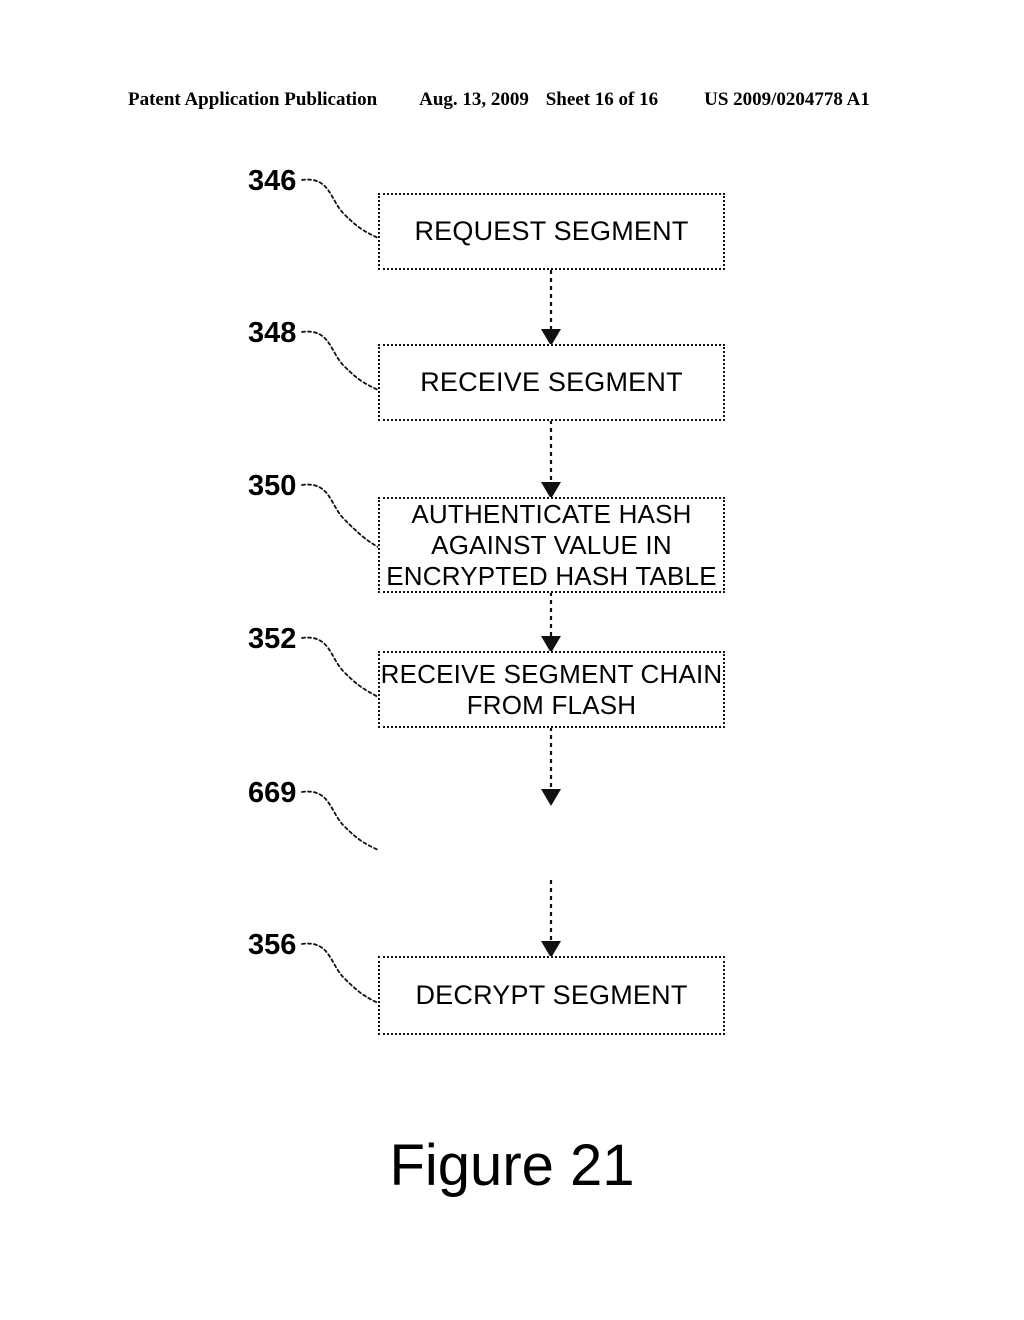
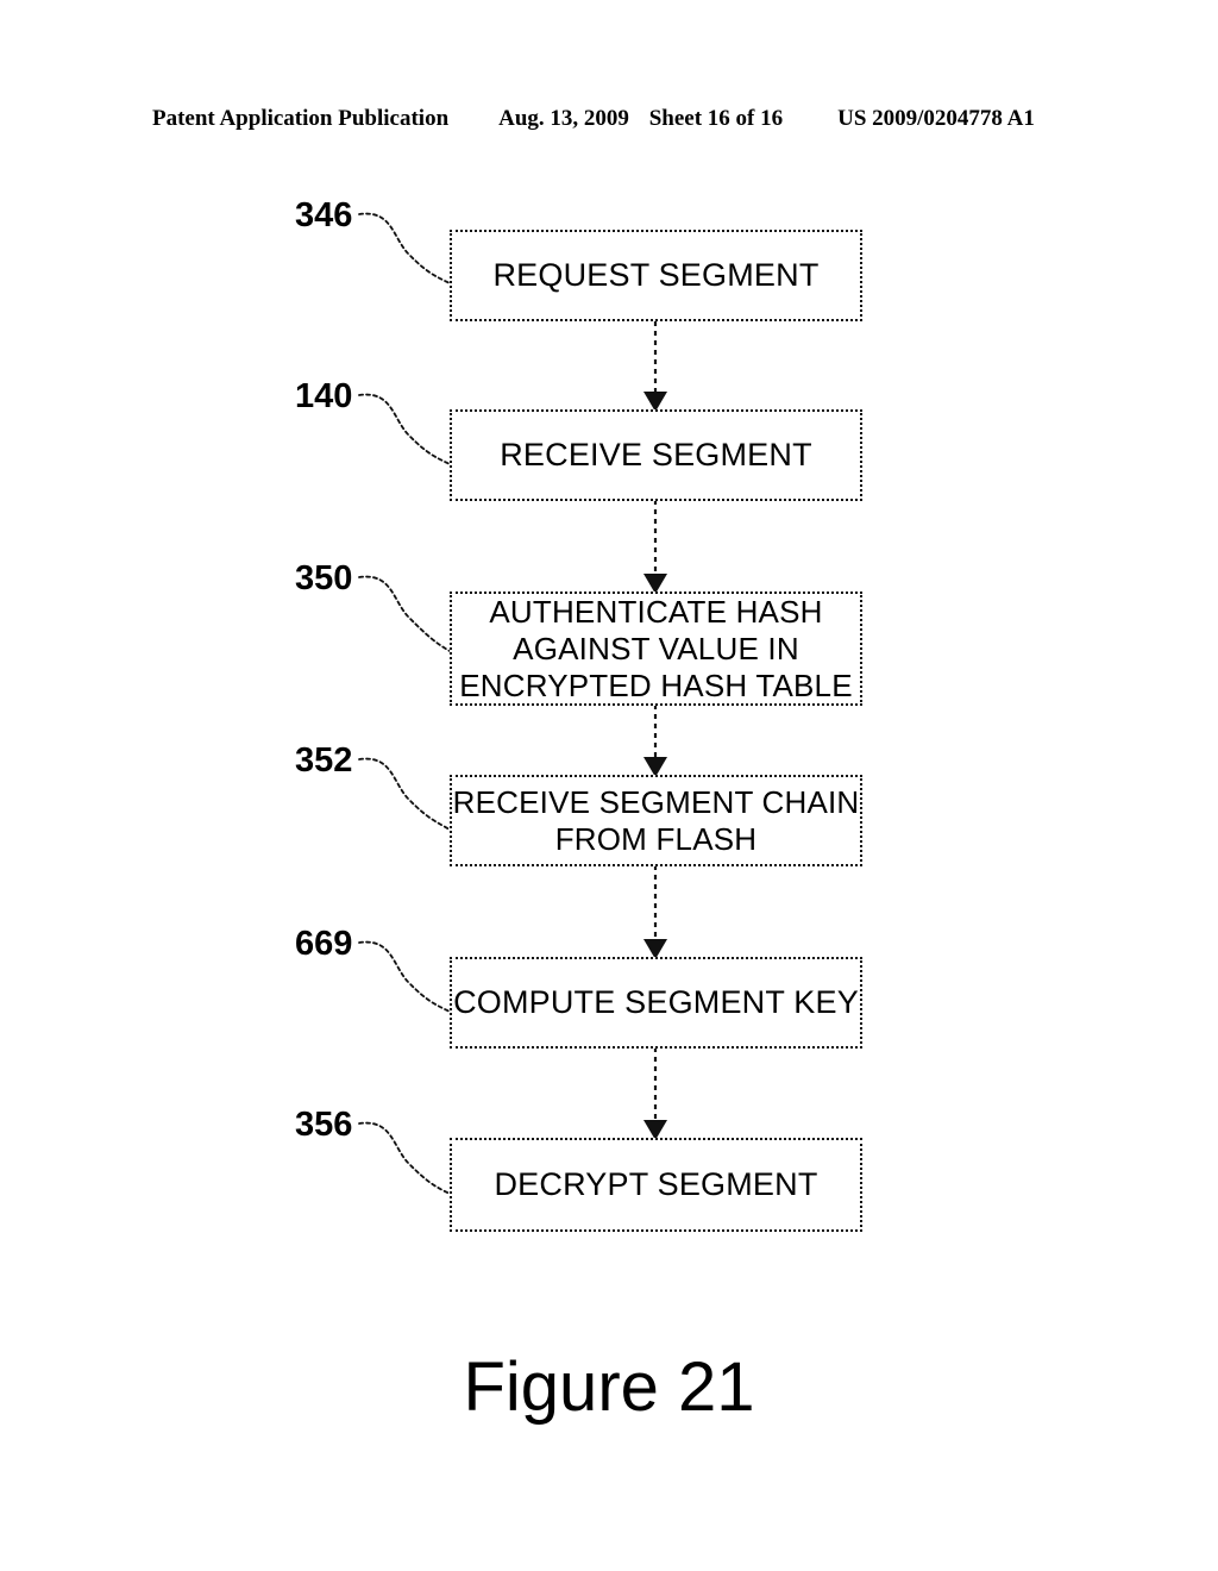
  Patent Application Publication
  Aug. 13, 2009 Sheet 16 of 16
  US 2009/0204778 A1
  346
- 348
+ 140
  350
  352
  669
  356
  REQUEST SEGMENT
  RECEIVE SEGMENT
  AUTHENTICATE HASH
  AGAINST VALUE IN
  ENCRYPTED HASH TABLE
  RECEIVE SEGMENT CHAIN
  FROM FLASH
+ COMPUTE SEGMENT KEY
  DECRYPT SEGMENT
  Figure 21
